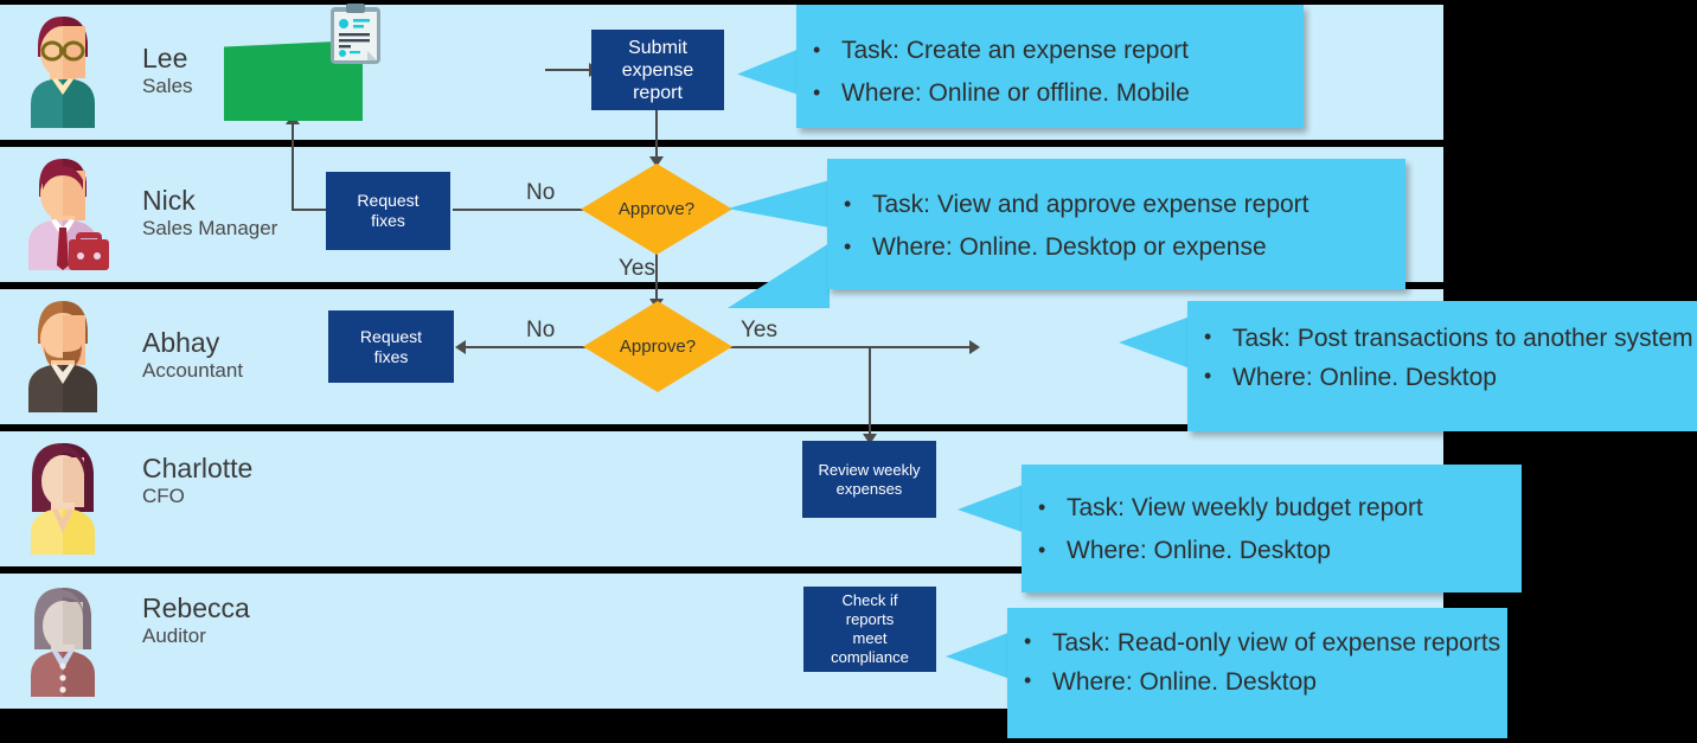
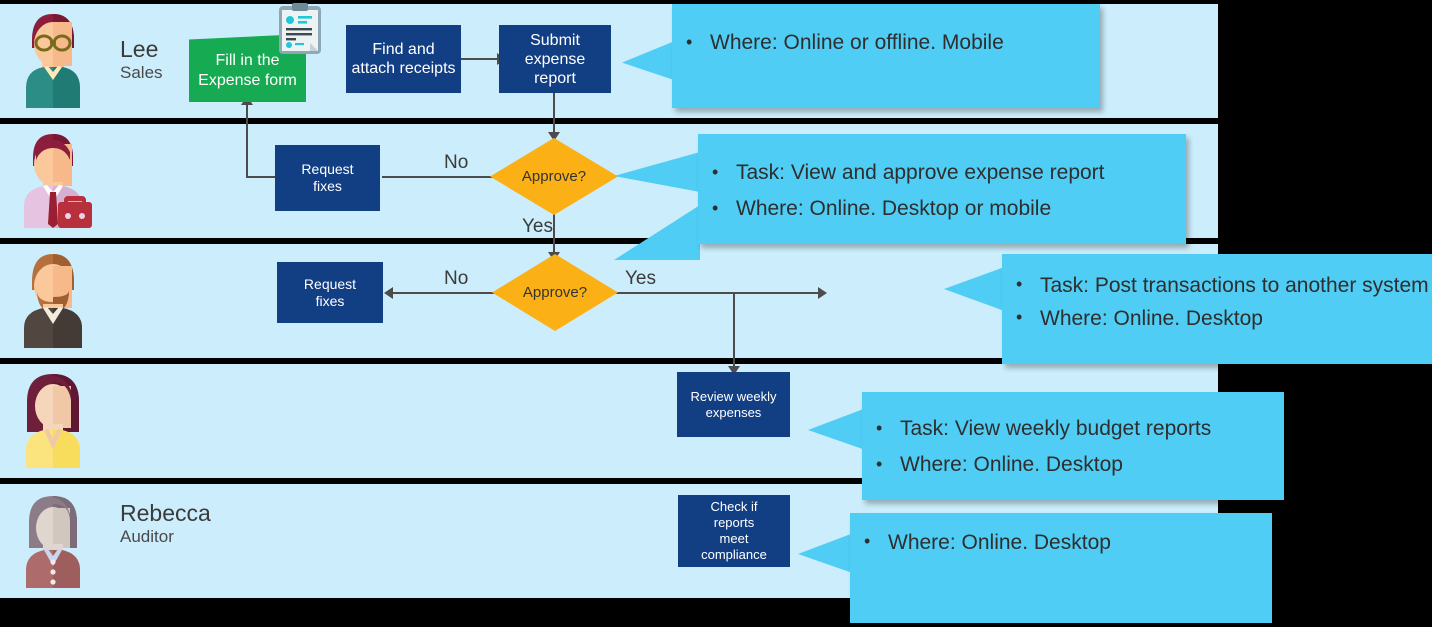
  Lee
  Sales
- Nick
- Sales Manager
- Abhay
- Accountant
- Charlotte
- CFO
  Rebecca
  Auditor
+ Fill in the
+ Expense form
+ Find and
+ attach receipts
  Submit
  expense report
  Request
  fixes
  Approve?
  Request
  fixes
  Approve?
  Review weekly
  expenses
  Check if
  reports
  meet
  compliance
  No
  Yes
  No
  Yes
- Task: Create an expense report
  Where: Online or offline. Mobile
  Task: View and approve expense report
- Where: Online. Desktop or expense
+ Where: Online. Desktop or mobile
  Task: Post transactions to another system
  Where: Online. Desktop
- Task: View weekly budget report
+ Task: View weekly budget reports
  Where: Online. Desktop
- Task: Read-only view of expense reports
  Where: Online. Desktop
